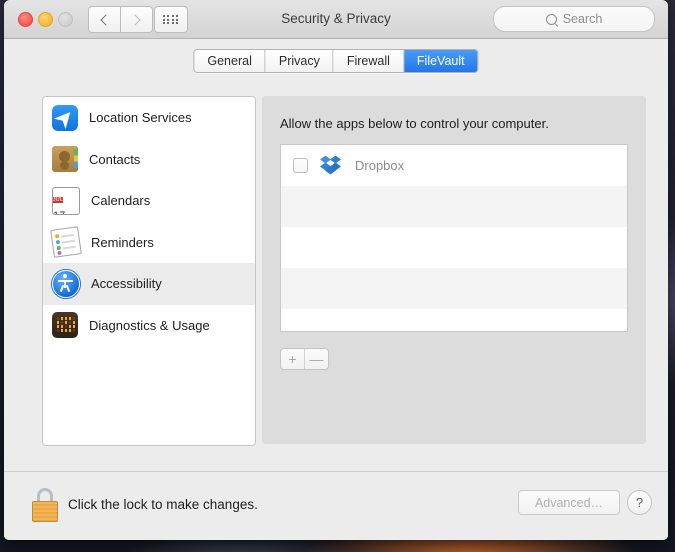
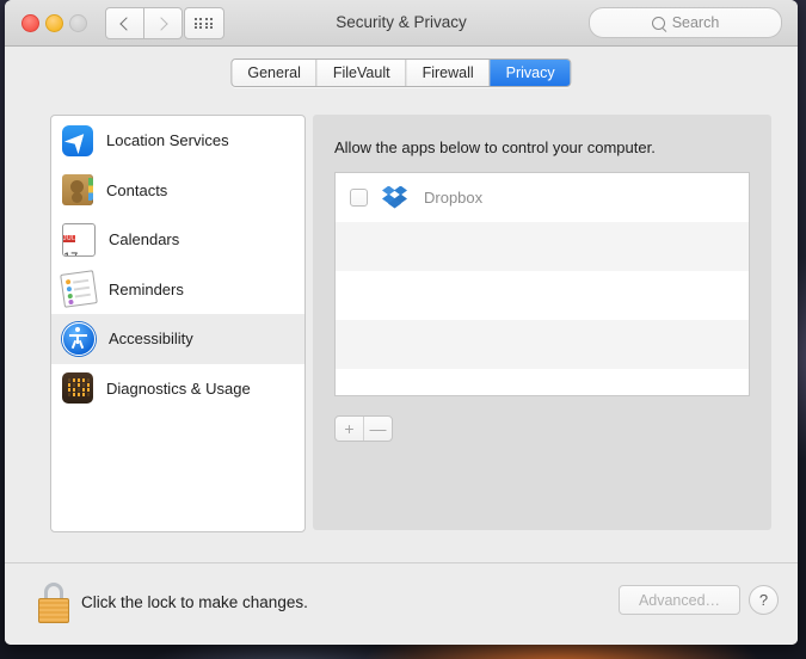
  Security & Privacy
  Search
  General
- Privacy
+ FileVault
  Firewall
- FileVault
+ Privacy
  Location Services
  Contacts
  Calendars
  Reminders
  Accessibility
  Diagnostics & Usage
  Allow the apps below to control your computer.
  Dropbox
  +
  —
  Click the lock to make changes.
  Advanced…
  ?
